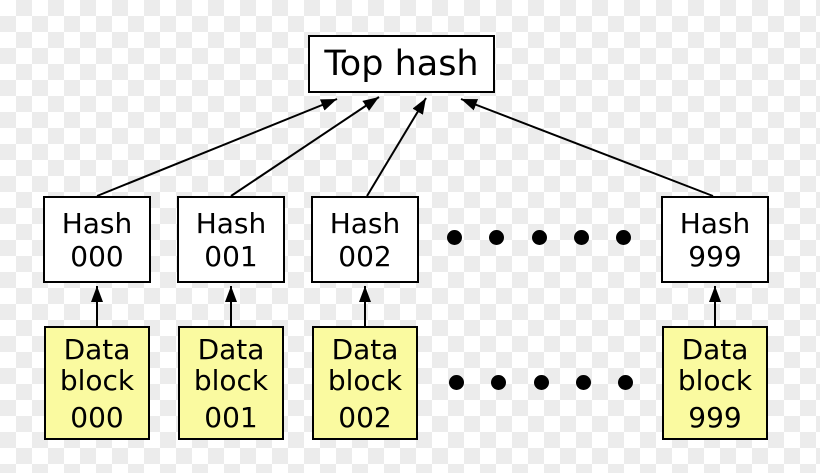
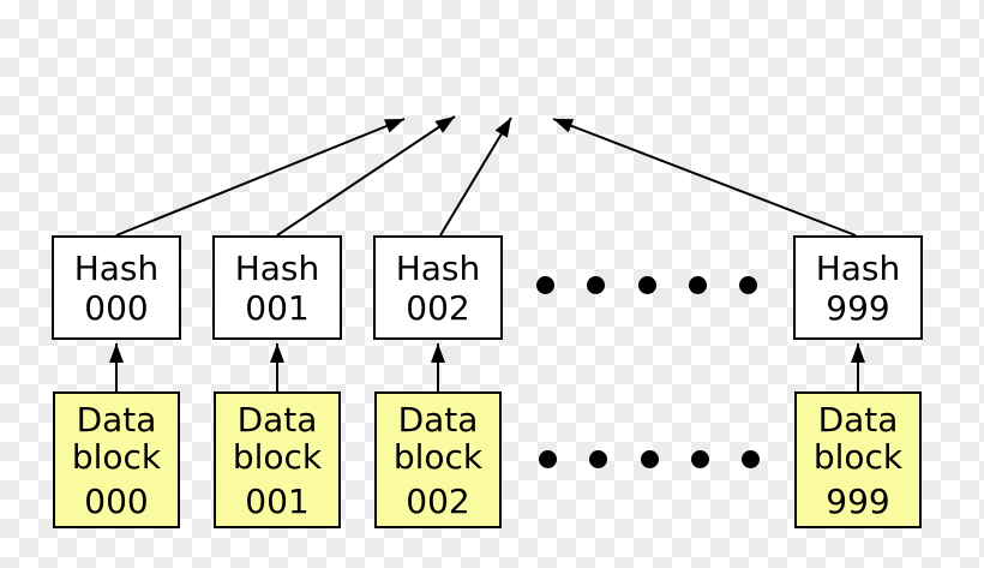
- Top hash
  Hash
  000
  Hash
  001
  Hash
  002
  Hash
  999
  Data
  block
  000
  Data
  block
  001
  Data
  block
  002
  Data
  block
  999
